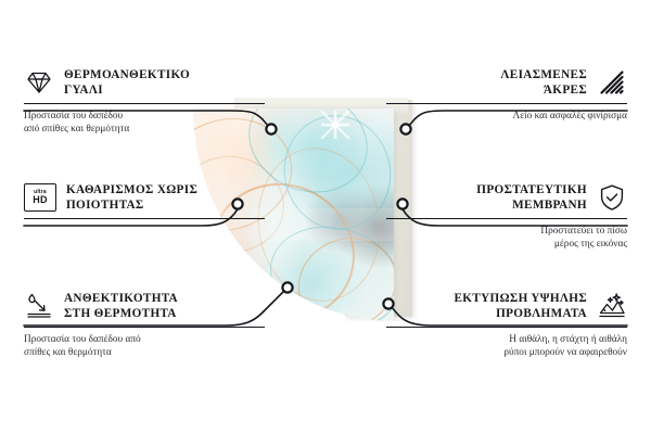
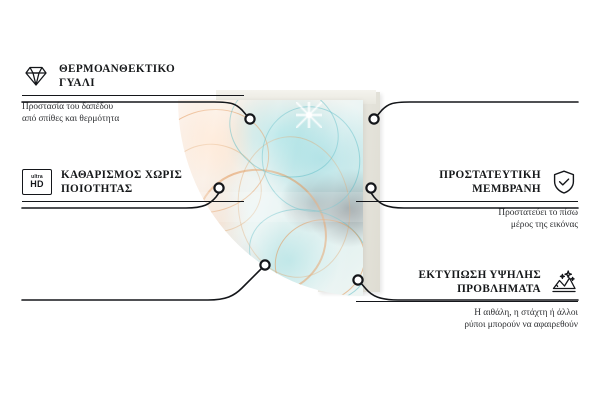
  ΘΕΡΜΟΑΝΘΕΚΤΙΚΟ
  ΓΥΑΛΙ
  Προστασία του δαπέδου
  από σπίθες και θερμότητα
  HD
  ΚΑΘΑΡΙΣΜΟΣ ΧΩΡΙΣ
  ΠΟΙΟΤΗΤΑΣ
- ΑΝΘΕΚΤΙΚΟΤΗΤΑ
- ΣΤΗ ΘΕΡΜΟΤΗΤΑ
- Προστασία του δαπέδου από
- σπίθες και θερμότητα
- ΛΕΙΑΣΜΕΝΕΣ
- ΆΚΡΕΣ
- Λείο και ασφαλές φινίρισμα
  ΠΡΟΣΤΑΤΕΥΤΙΚΗ
  ΜΕΜΒΡΑΝΗ
  Προστατεύει το πίσω
  μέρος της εικόνας
  ΕΚΤΥΠΩΣΗ ΥΨΗΛΗΣ
  ΠΡΟΒΛΗΜΑΤΑ
- Η αιθάλη, η στάχτη ή αιθάλη
+ Η αιθάλη, η στάχτη ή άλλοι
  ρύποι μπορούν να αφαιρεθούν
